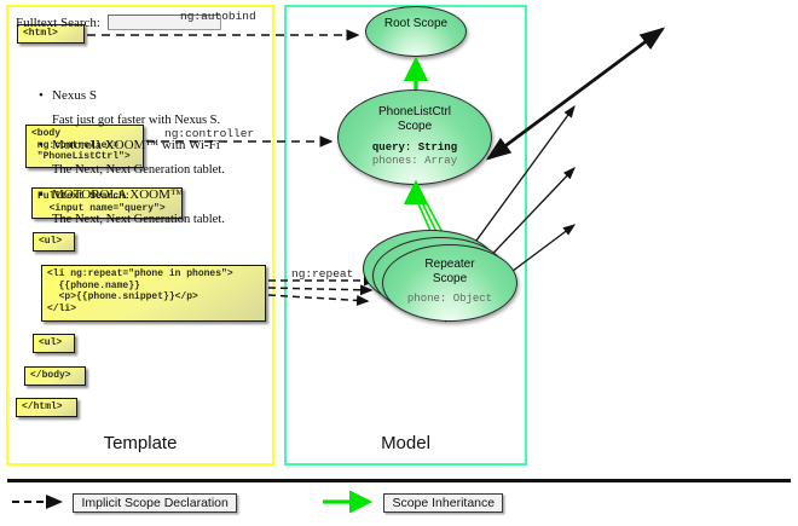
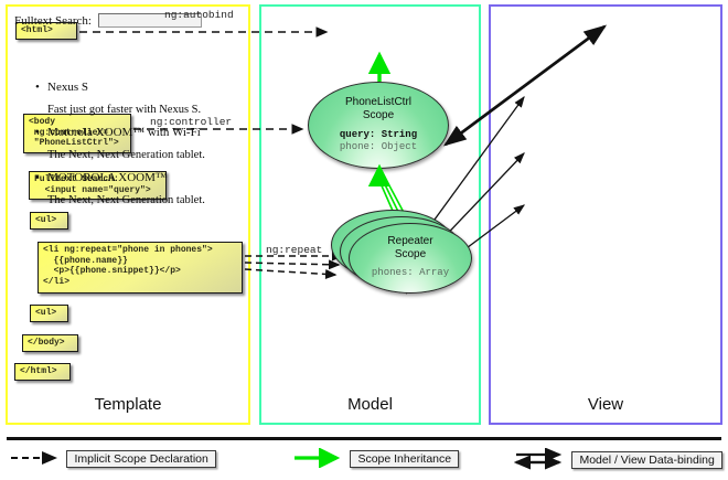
  Template
  Model
+ View
  <html>
  <body
  ng:controller=
  "PhoneListCtrl">
  Fulltext Search:
  <input name="query">
  <ul>
  <li ng:repeat="phone in phones">
  {{phone.name}}
  <p>{{phone.snippet}}</p>
  </li>
  <ul>
  </body>
  </html>
- Root Scope
  PhoneListCtrl
  Scope
  query: String
- phones: Array
+ phone: Object
  Repeater
  Scope
- phone: Object
+ phones: Array
  Fulltext Search:
  •
  Nexus S
  Fast just got faster with Nexus S.
  •
  Motorola XOOM™ with Wi-Fi
  The Next, Next Generation tablet.
  •
  MOTOROLA XOOM™
  The Next, Next Generation tablet.
  ng:autobind
  ng:controller
  ng:repeat
  Implicit Scope Declaration
  Scope Inheritance
+ Model / View Data-binding
